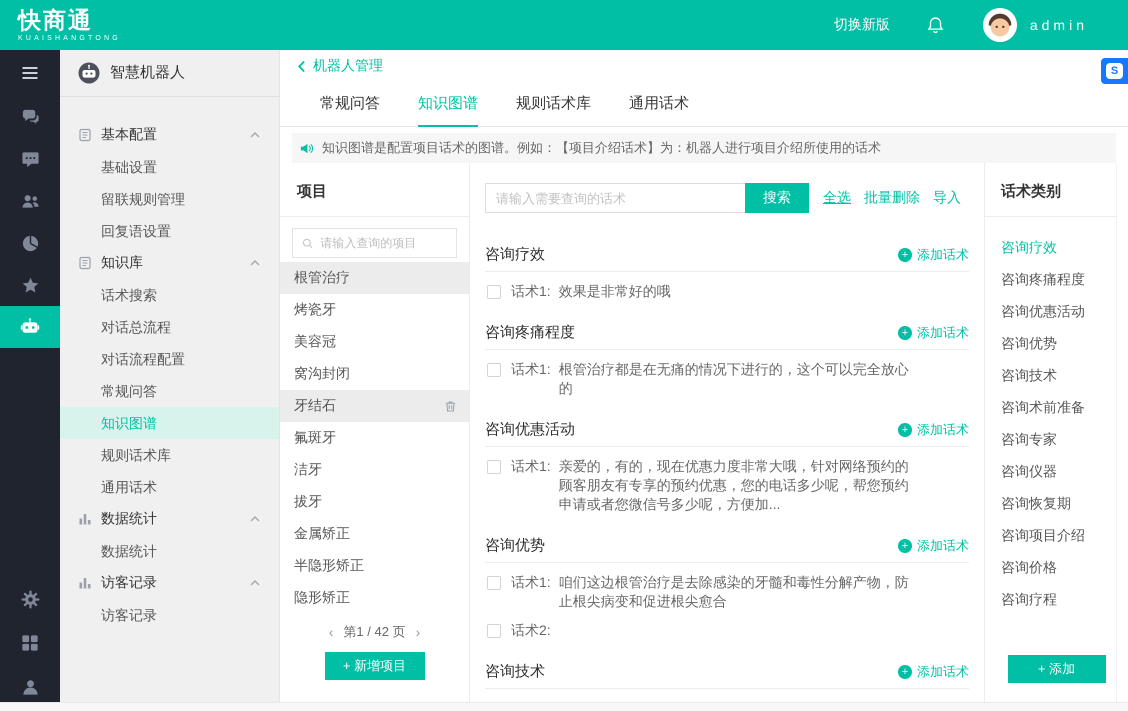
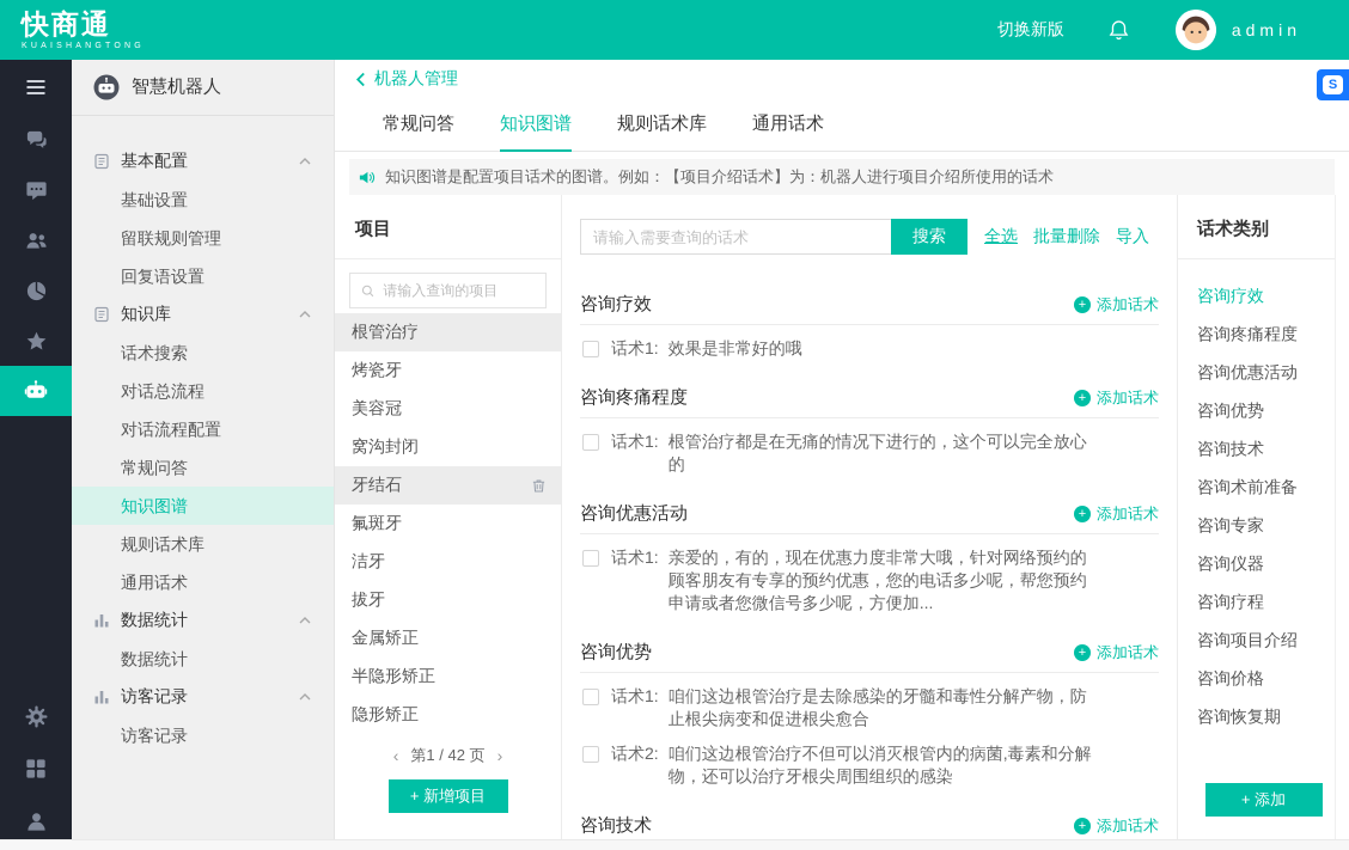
  快商通
  切换新版
  admin
  智慧机器人
  基本配置
  基础设置
  留联规则管理
  回复语设置
  知识库
  话术搜索
  对话总流程
  对话流程配置
  常规问答
  知识图谱
  规则话术库
  通用话术
  数据统计
  数据统计
  访客记录
  访客记录
  机器人管理
  常规问答
  知识图谱
  规则话术库
  通用话术
  知识图谱是配置项目话术的图谱。例如：【项目介绍话术】为：机器人进行项目介绍所使用的话术
  项目
  请输入查询的项目
  根管治疗
  烤瓷牙
  美容冠
  窝沟封闭
  牙结石
  氟斑牙
  洁牙
  拔牙
  金属矫正
  半隐形矫正
  隐形矫正
  ‹
  第1 / 42 页
  ›
  + 新增项目
  请输入需要查询的话术
  搜索
  全选
  批量删除
  导入
  咨询疗效
  +
  添加话术
  话术1:
  效果是非常好的哦
  咨询疼痛程度
  +
  添加话术
  话术1:
  根管治疗都是在无痛的情况下进行的，这个可以完全放心的
  咨询优惠活动
  +
  添加话术
  话术1:
  亲爱的，有的，现在优惠力度非常大哦，针对网络预约的顾客朋友有专享的预约优惠，您的电话多少呢，帮您预约申请或者您微信号多少呢，方便加...
  咨询优势
  +
  添加话术
  话术1:
  咱们这边根管治疗是去除感染的牙髓和毒性分解产物，防止根尖病变和促进根尖愈合
  话术2:
+ 咱们这边根管治疗不但可以消灭根管内的病菌,毒素和分解物，还可以治疗牙根尖周围组织的感染
  咨询技术
  +
  添加话术
  话术类别
  咨询疗效
  咨询疼痛程度
  咨询优惠活动
  咨询优势
  咨询技术
  咨询术前准备
  咨询专家
  咨询仪器
- 咨询恢复期
+ 咨询疗程
  咨询项目介绍
  咨询价格
- 咨询疗程
+ 咨询恢复期
  + 添加
  S
